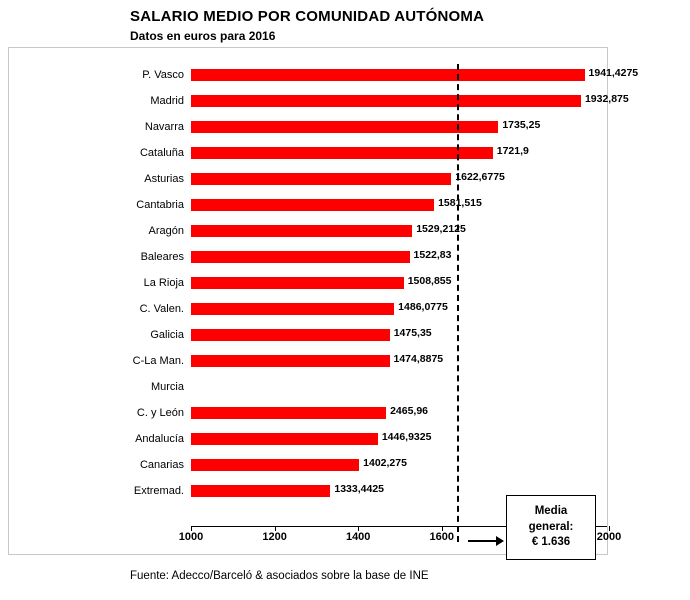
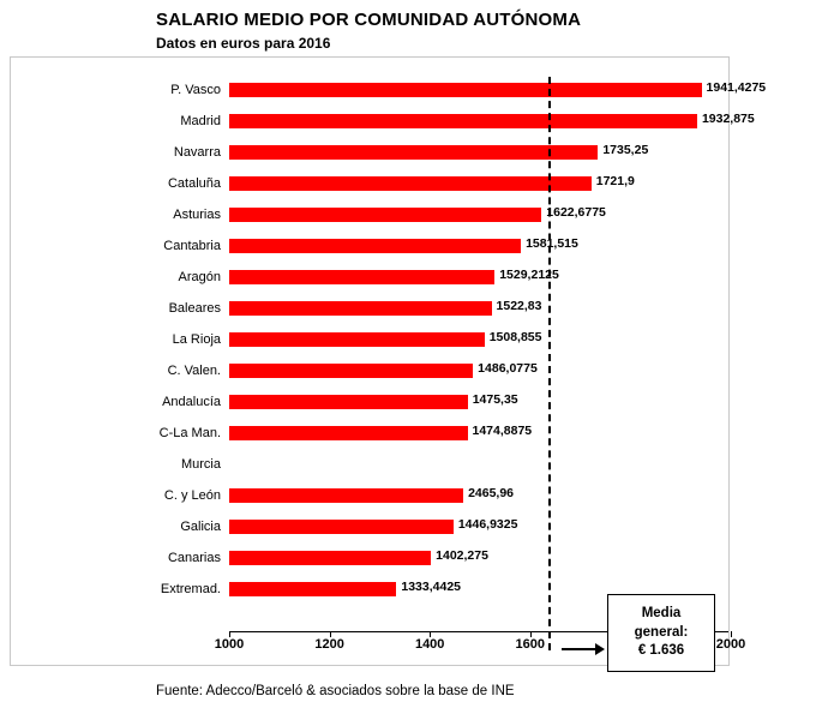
  SALARIO MEDIO POR COMUNIDAD AUTÓNOMA
  Datos en euros para 2016
  P. Vasco
  1941,4275
  Madrid
  1932,875
  Navarra
  1735,25
  Cataluña
  1721,9
  Asturias
  1622,6775
  Cantabria
  1581,515
  Aragón
  1529,2125
  Baleares
  1522,83
  La Rioja
  1508,855
  C. Valen.
  1486,0775
- Galicia
+ Andalucía
  1475,35
  C-La Man.
  1474,8875
  Murcia
  C. y León
  2465,96
- Andalucía
+ Galicia
  1446,9325
  Canarias
  1402,275
  Extremad.
  1333,4425
  1000
  1200
  1400
  1600
  2000
  Media
  general:
  € 1.636
  Fuente: Adecco/Barceló & asociados sobre la base de INE
